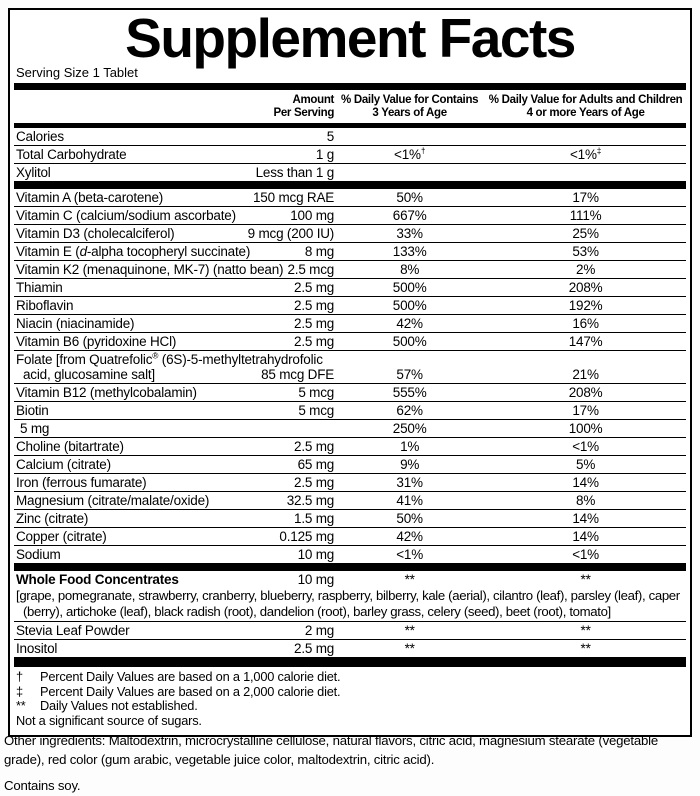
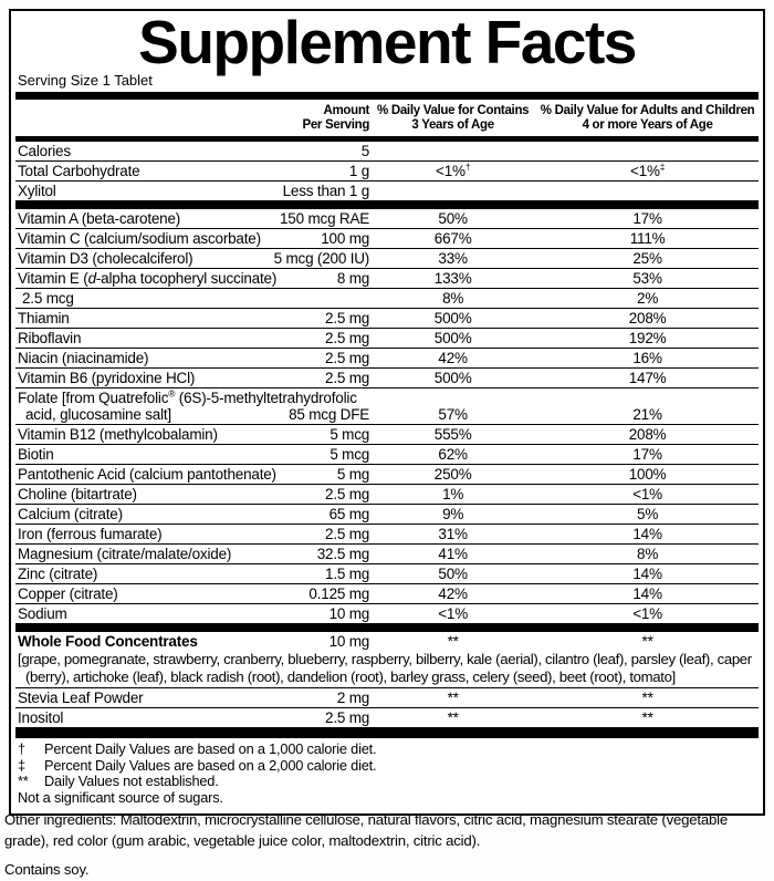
  Supplement Facts
  Serving Size 1 Tablet
  Amount
  Per Serving
  % Daily Value for Contains
  3 Years of Age
  % Daily Value for Adults and Children
  4 or more Years of Age
  Calories
  5
  Total Carbohydrate
  1 g
  <1%†
  <1%‡
  Xylitol
  Less than 1 g
  Vitamin A (beta-carotene)
  150 mcg RAE
  50%
  17%
  Vitamin C (calcium/sodium ascorbate)
  100 mg
  667%
  111%
  Vitamin D3 (cholecalciferol)
- 9 mcg (200 IU)
+ 5 mcg (200 IU)
  33%
  25%
  Vitamin E (d-alpha tocopheryl succinate)
  8 mg
  133%
  53%
- Vitamin K2 (menaquinone, MK-7) (natto bean)
  2.5 mcg
  8%
  2%
  Thiamin
  2.5 mg
  500%
  208%
  Riboflavin
  2.5 mg
  500%
  192%
  Niacin (niacinamide)
  2.5 mg
  42%
  16%
  Vitamin B6 (pyridoxine HCl)
  2.5 mg
  500%
  147%
  Folate [from Quatrefolic® (6S)-5-methyltetrahydrofolic
  acid, glucosamine salt]
  85 mcg DFE
  57%
  21%
  Vitamin B12 (methylcobalamin)
  5 mcg
  555%
  208%
  Biotin
  5 mcg
  62%
  17%
+ Pantothenic Acid (calcium pantothenate)
  5 mg
  250%
  100%
  Choline (bitartrate)
  2.5 mg
  1%
  <1%
  Calcium (citrate)
  65 mg
  9%
  5%
  Iron (ferrous fumarate)
  2.5 mg
  31%
  14%
  Magnesium (citrate/malate/oxide)
  32.5 mg
  41%
  8%
  Zinc (citrate)
  1.5 mg
  50%
  14%
  Copper (citrate)
  0.125 mg
  42%
  14%
  Sodium
  10 mg
  <1%
  <1%
  Whole Food Concentrates
  10 mg
  **
  **
  [grape, pomegranate, strawberry, cranberry, blueberry, raspberry, bilberry, kale (aerial), cilantro (leaf), parsley (leaf), caper (berry), artichoke (leaf), black radish (root), dandelion (root), barley grass, celery (seed), beet (root), tomato]
  Stevia Leaf Powder
  2 mg
  **
  **
  Inositol
  2.5 mg
  **
  **
  †
  Percent Daily Values are based on a 1,000 calorie diet.
  ‡
  Percent Daily Values are based on a 2,000 calorie diet.
  **
  Daily Values not established.
  Not a significant source of sugars.
  Other ingredients: Maltodextrin, microcrystalline cellulose, natural flavors, citric acid, magnesium stearate (vegetable grade), red color (gum arabic, vegetable juice color, maltodextrin, citric acid).
  Contains soy.
